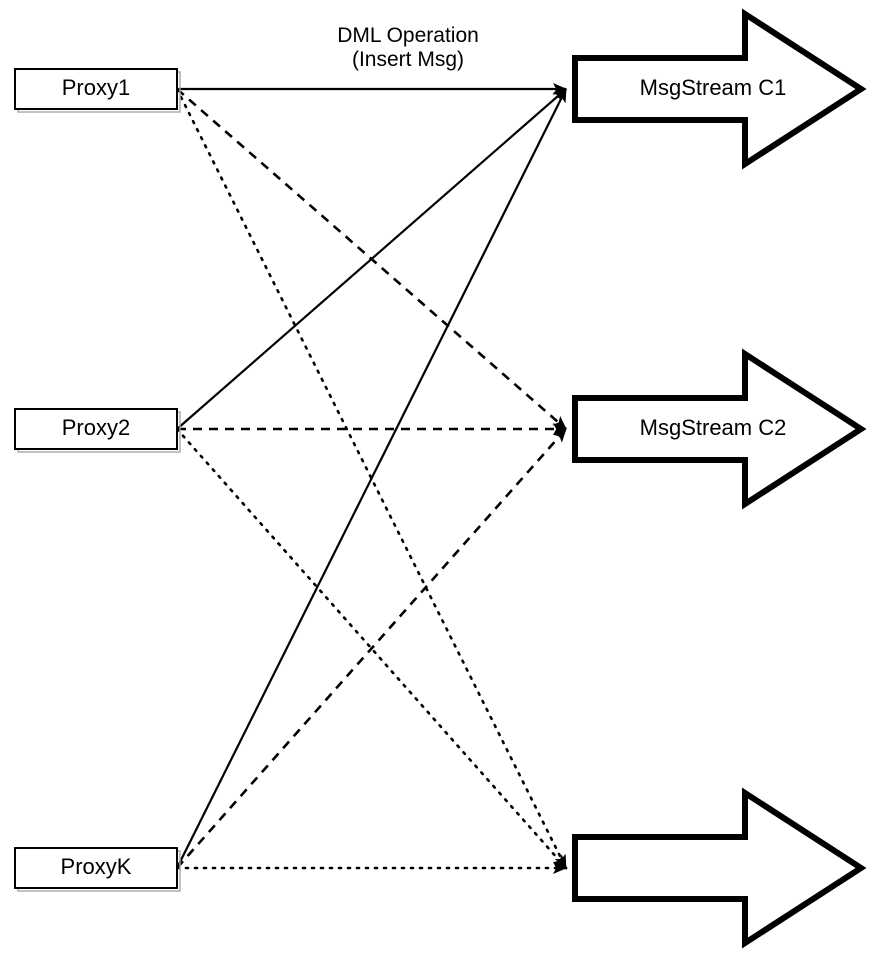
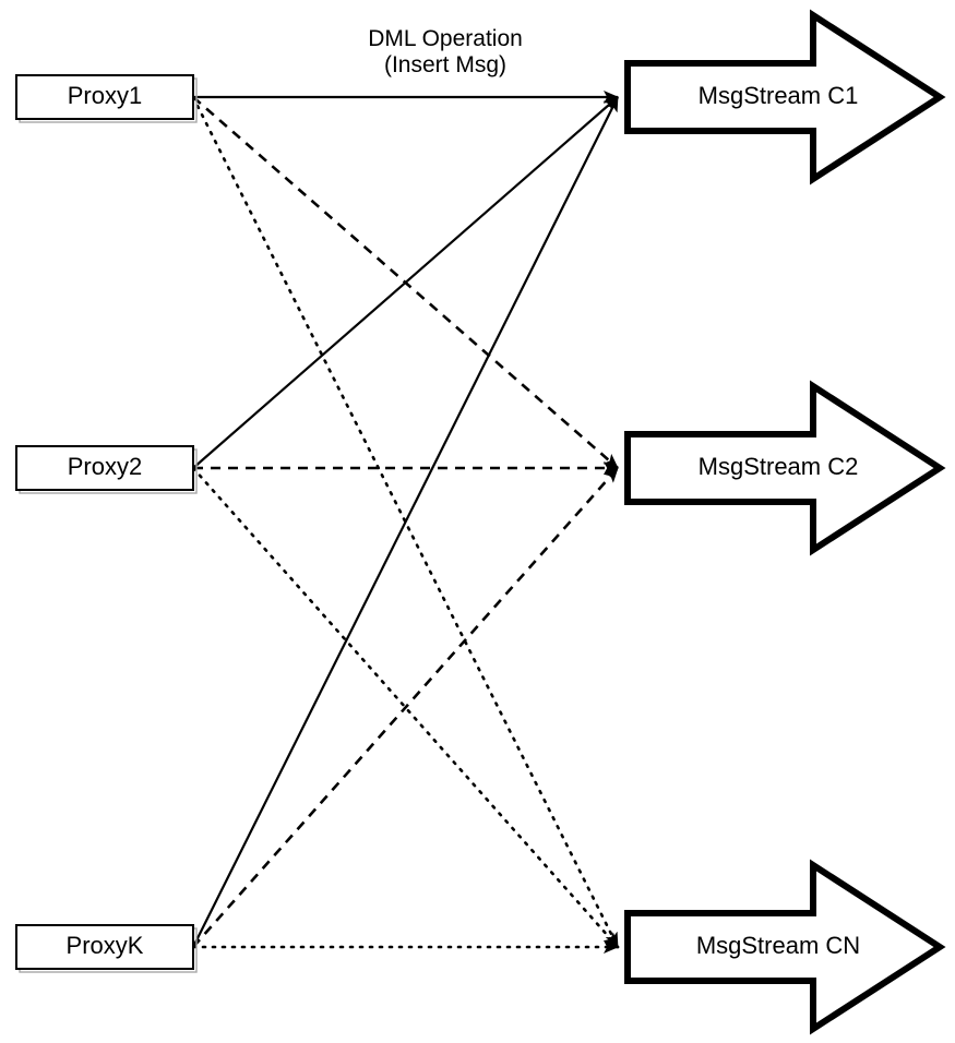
  DML Operation
  (Insert Msg)
  Proxy1
  Proxy2
  ProxyK
  MsgStream C1
  MsgStream C2
+ MsgStream CN
